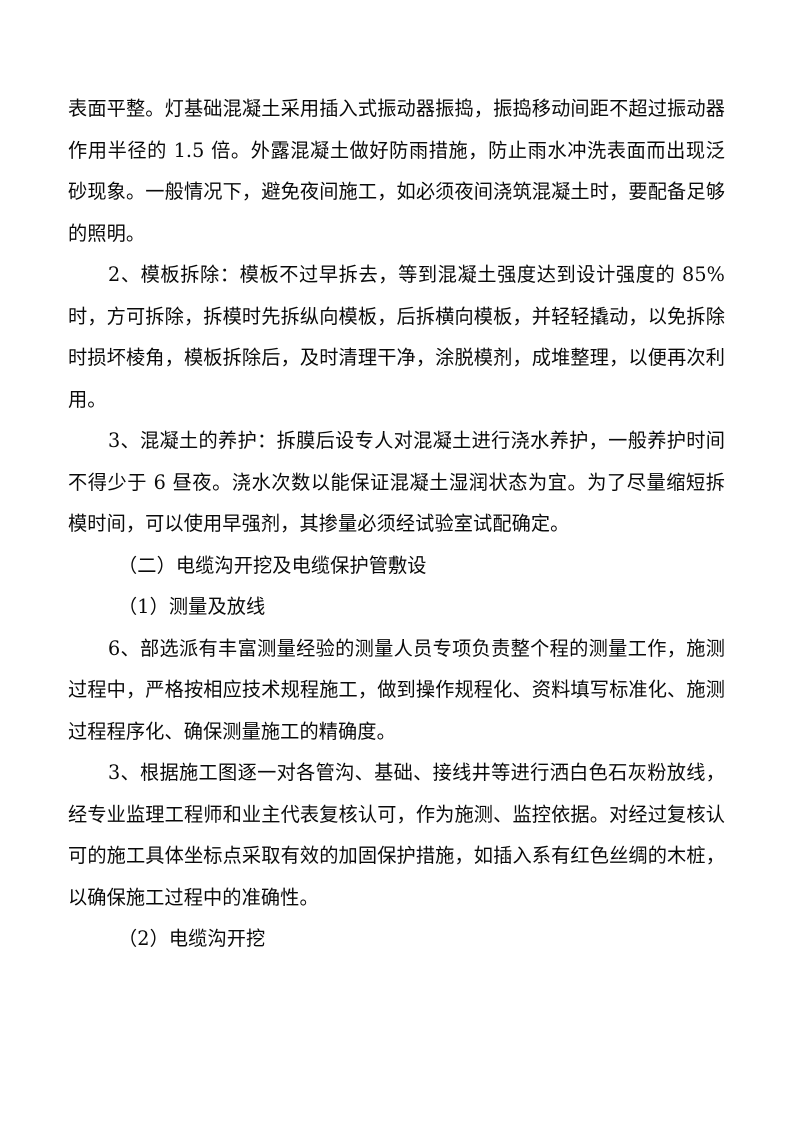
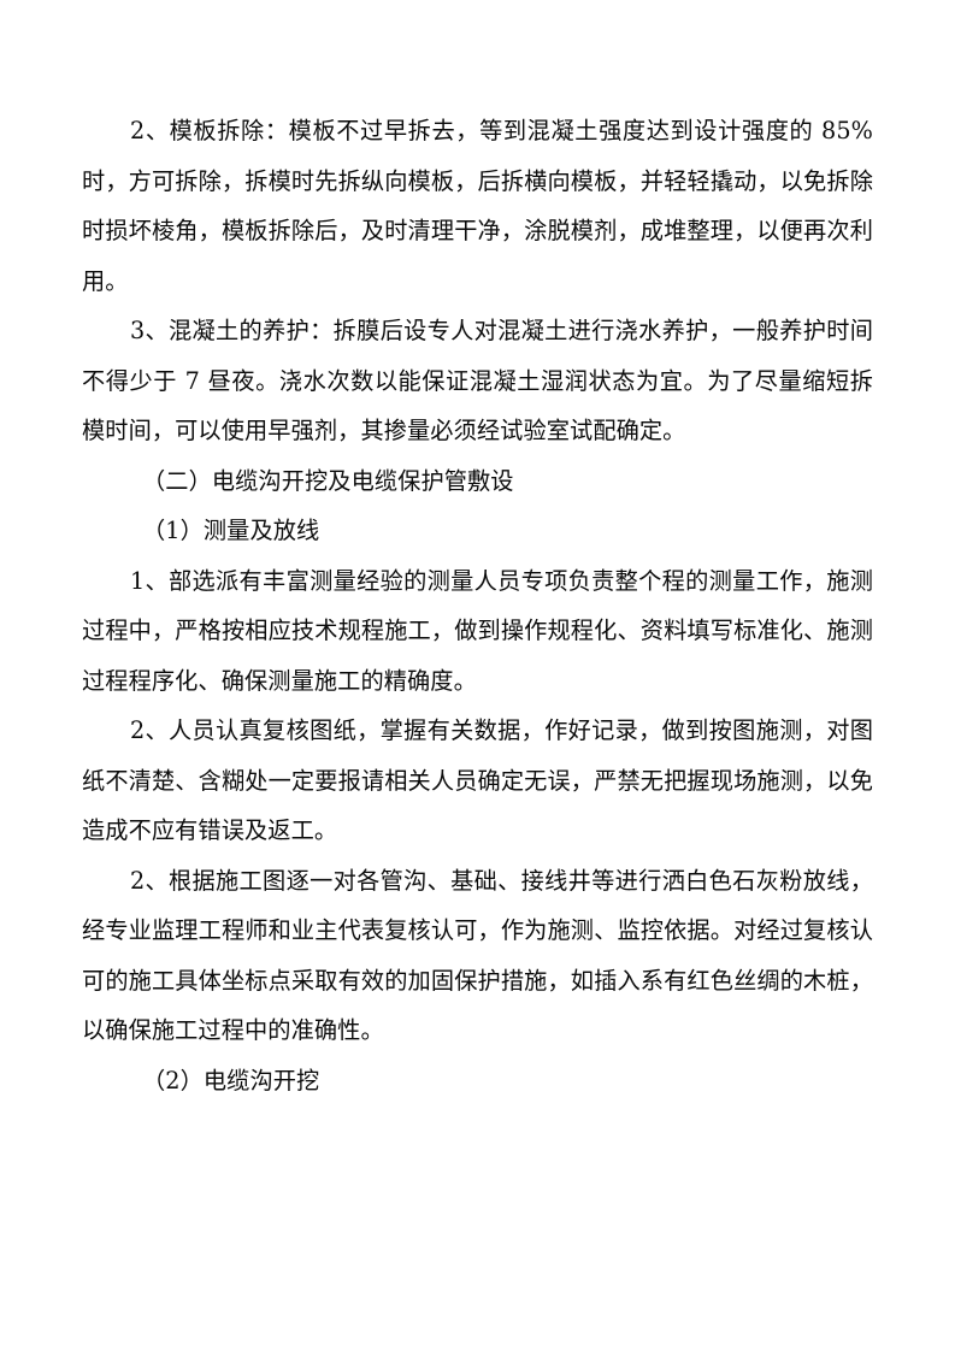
- 表面平整。灯基础混凝土采用插入式振动器振捣，振捣移动间距不超过振动器作用半径的 1.5 倍。外露混凝土做好防雨措施，防止雨水冲洗表面而出现泛砂现象。一般情况下，避免夜间施工，如必须夜间浇筑混凝土时，要配备足够的照明。
  2、模板拆除：模板不过早拆去，等到混凝土强度达到设计强度的 85%时，方可拆除，拆模时先拆纵向模板，后拆横向模板，并轻轻撬动，以免拆除时损坏棱角，模板拆除后，及时清理干净，涂脱模剂，成堆整理，以便再次利用。
- 3、混凝土的养护：拆膜后设专人对混凝土进行浇水养护，一般养护时间不得少于 6 昼夜。浇水次数以能保证混凝土湿润状态为宜。为了尽量缩短拆模时间，可以使用早强剂，其掺量必须经试验室试配确定。
+ 3、混凝土的养护：拆膜后设专人对混凝土进行浇水养护，一般养护时间不得少于 7 昼夜。浇水次数以能保证混凝土湿润状态为宜。为了尽量缩短拆模时间，可以使用早强剂，其掺量必须经试验室试配确定。
  （二）电缆沟开挖及电缆保护管敷设
  （1）测量及放线
- 6、部选派有丰富测量经验的测量人员专项负责整个程的测量工作，施测过程中，严格按相应技术规程施工，做到操作规程化、资料填写标准化、施测过程程序化、确保测量施工的精确度。
+ 1、部选派有丰富测量经验的测量人员专项负责整个程的测量工作，施测过程中，严格按相应技术规程施工，做到操作规程化、资料填写标准化、施测过程程序化、确保测量施工的精确度。
+ 2、人员认真复核图纸，掌握有关数据，作好记录，做到按图施测，对图纸不清楚、含糊处一定要报请相关人员确定无误，严禁无把握现场施测，以免造成不应有错误及返工。
- 3、根据施工图逐一对各管沟、基础、接线井等进行洒白色石灰粉放线，经专业监理工程师和业主代表复核认可，作为施测、监控依据。对经过复核认可的施工具体坐标点采取有效的加固保护措施，如插入系有红色丝绸的木桩，以确保施工过程中的准确性。
+ 2、根据施工图逐一对各管沟、基础、接线井等进行洒白色石灰粉放线，经专业监理工程师和业主代表复核认可，作为施测、监控依据。对经过复核认可的施工具体坐标点采取有效的加固保护措施，如插入系有红色丝绸的木桩，以确保施工过程中的准确性。
  （2）电缆沟开挖
